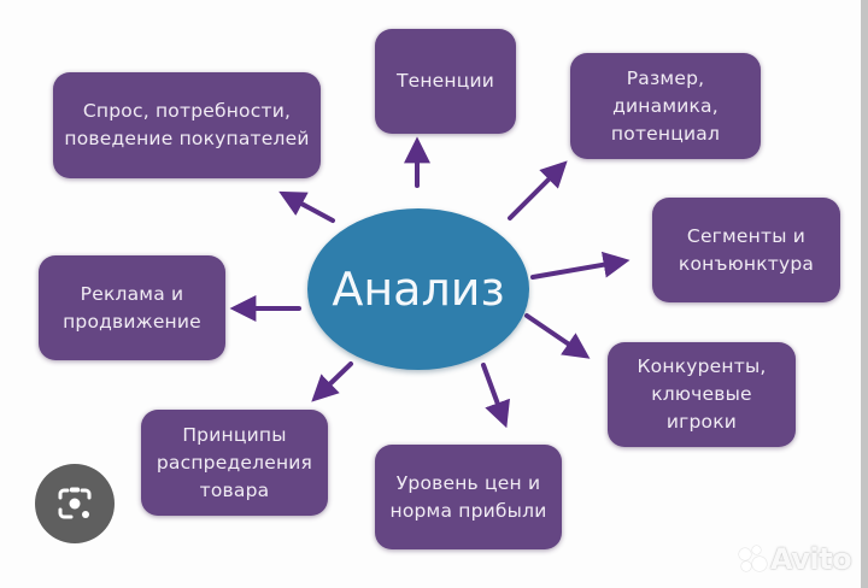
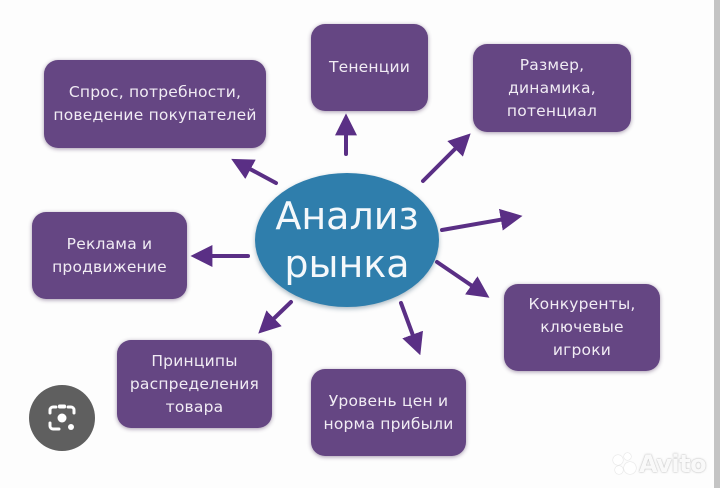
  Спрос, потребности,
  поведение покупателей
  Тененции
  Размер,
  динамика,
  потенциал
- Сегменты и
- конъюнктура
  Реклама и
  продвижение
  Конкуренты,
  ключевые
  игроки
  Принципы
  распределения
  товара
  Уровень цен и
  норма прибыли
  Анализ
+ рынка
  Avito
